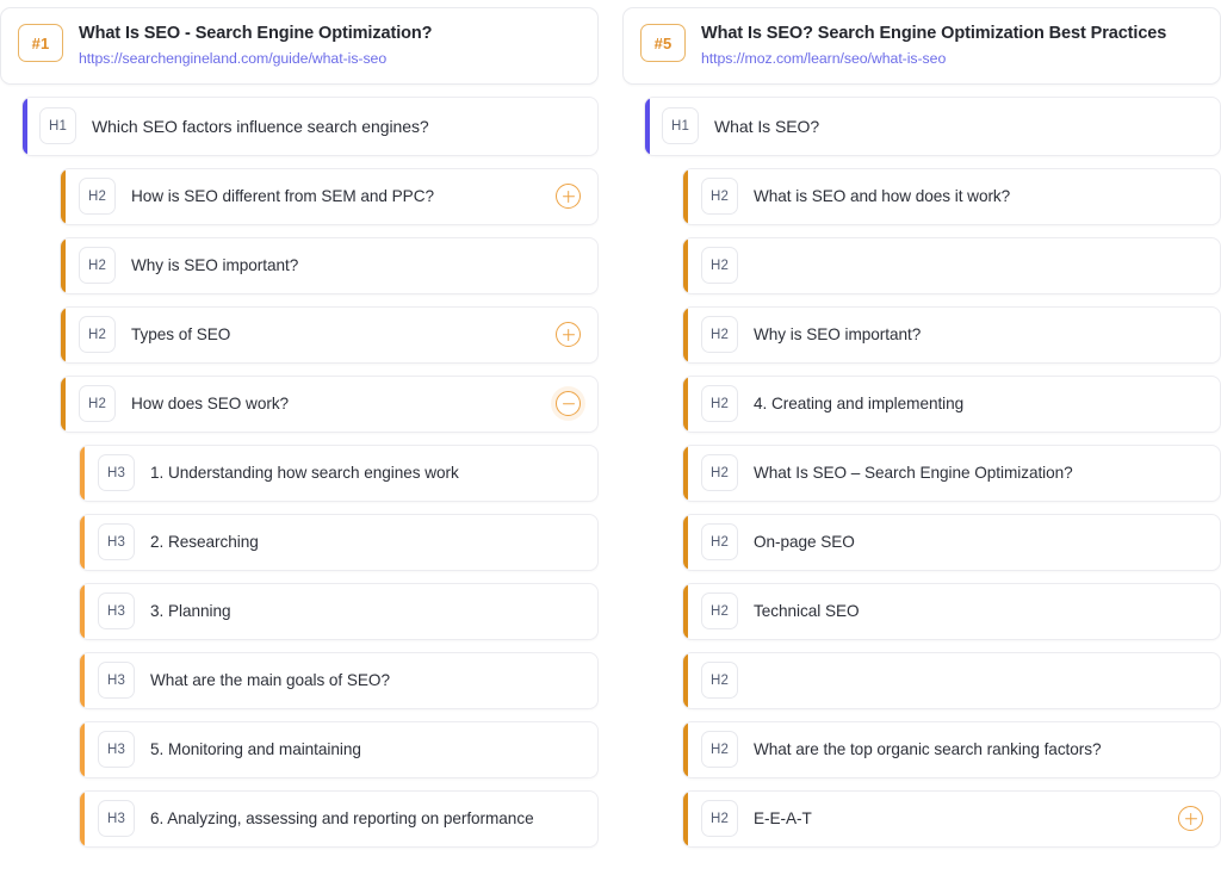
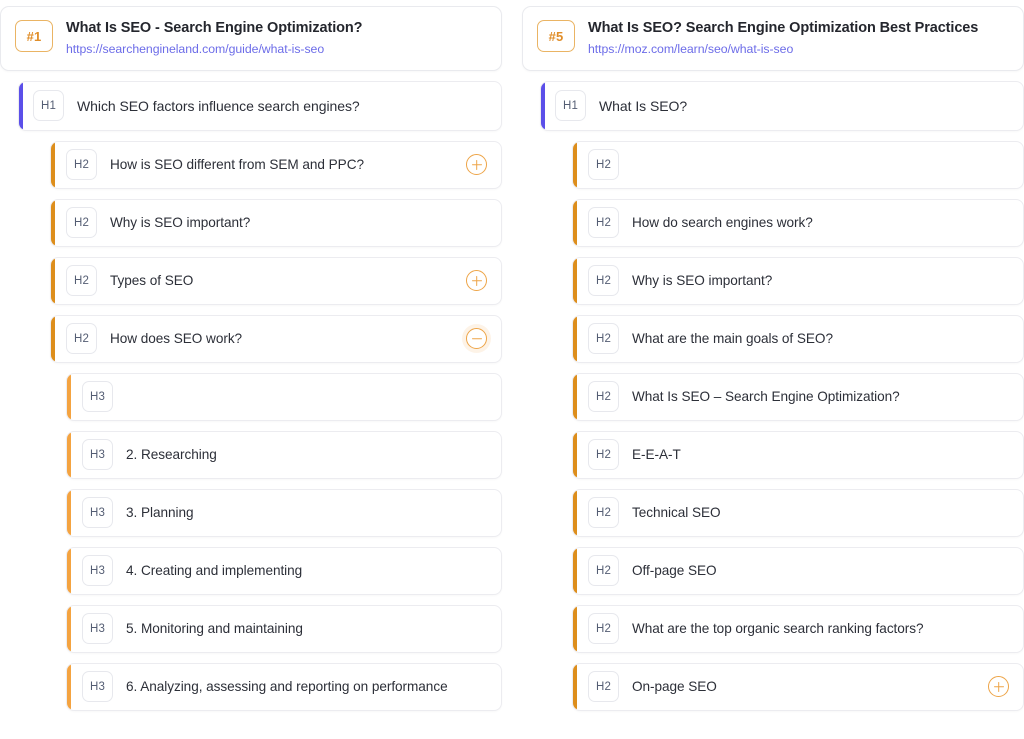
  #1
  What Is SEO - Search Engine Optimization?
  https://searchengineland.com/guide/what-is-seo
  H1
  Which SEO factors influence search engines?
  H2
  How is SEO different from SEM and PPC?
  H2
  Why is SEO important?
  H2
  Types of SEO
  H2
  How does SEO work?
  H3
- 1. Understanding how search engines work
  H3
  2. Researching
  H3
  3. Planning
  H3
- What are the main goals of SEO?
+ 4. Creating and implementing
  H3
  5. Monitoring and maintaining
  H3
  6. Analyzing, assessing and reporting on performance
  #5
  What Is SEO? Search Engine Optimization Best Practices
  https://moz.com/learn/seo/what-is-seo
  H1
  What Is SEO?
  H2
- What is SEO and how does it work?
  H2
+ How do search engines work?
  H2
  Why is SEO important?
  H2
- 4. Creating and implementing
+ What are the main goals of SEO?
  H2
  What Is SEO – Search Engine Optimization?
  H2
- On-page SEO
+ E-E-A-T
  H2
  Technical SEO
  H2
+ Off-page SEO
  H2
  What are the top organic search ranking factors?
  H2
- E-E-A-T
+ On-page SEO
